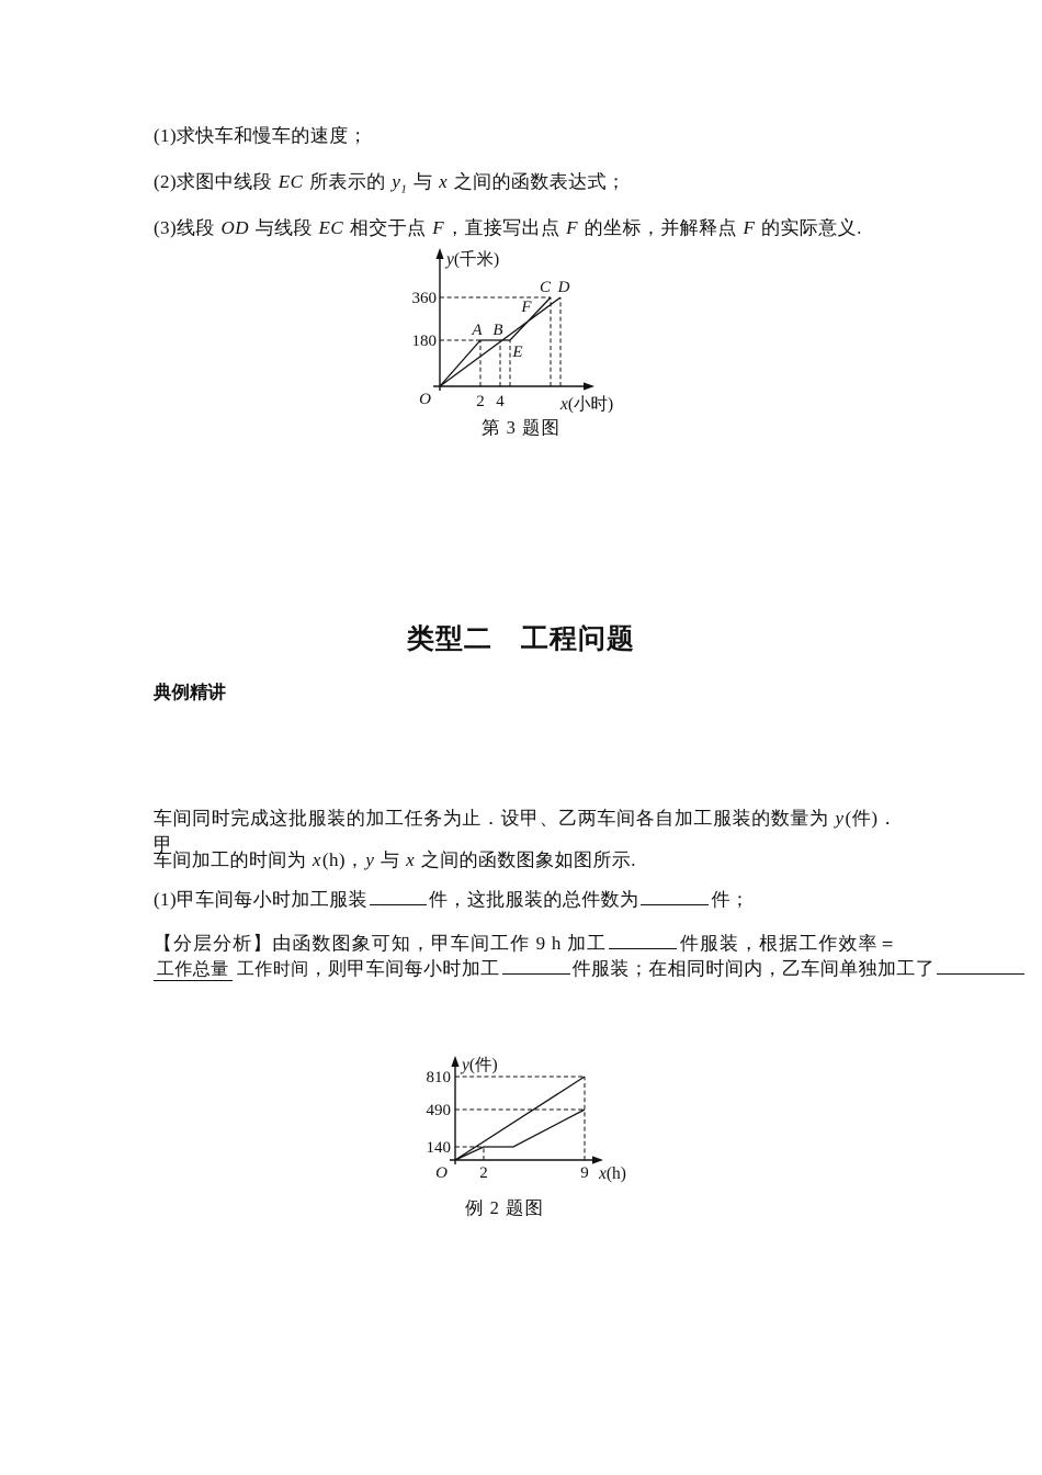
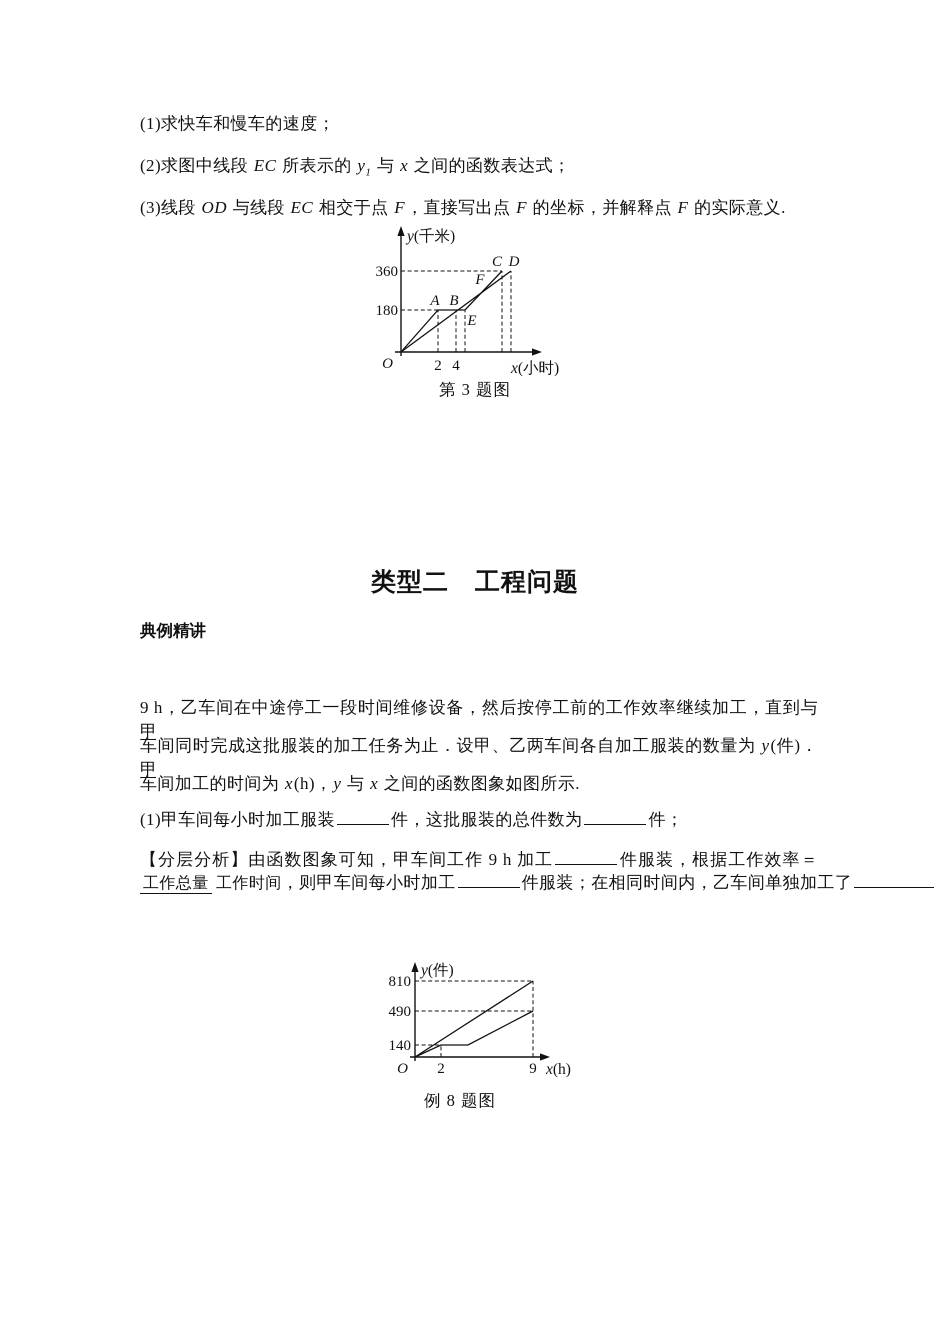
  (1)求快车和慢车的速度；
  (2)求图中线段 EC 所表示的 y1 与 x 之间的函数表达式；
  (3)线段 OD 与线段 EC 相交于点 F，直接写出点 F 的坐标，并解释点 F 的实际意义.
  y(千米)
  x(小时)
  360
  180
  O
  2
  4
  A
  B
  C
  D
  E
  F
  第 3 题图
  类型二 工程问题
  典例精讲
+ 9 h，乙车间在中途停工一段时间维修设备，然后按停工前的工作效率继续加工，直到与甲
  车间同时完成这批服装的加工任务为止．设甲、乙两车间各自加工服装的数量为 y(件)．甲
  车间加工的时间为 x(h)，y 与 x 之间的函数图象如图所示.
  (1)甲车间每小时加工服装 件，这批服装的总件数为 件；
  【分层分析】由函数图象可知，甲车间工作 9 h 加工 件服装，根据工作效率＝
  工作总量 工作时间
  ，则甲车间每小时加工 件服装；在相同时间内，乙车间单独加工了
  y(件)
  x(h)
  810
  490
  140
  O
  2
  9
- 例 2 题图
+ 例 8 题图
